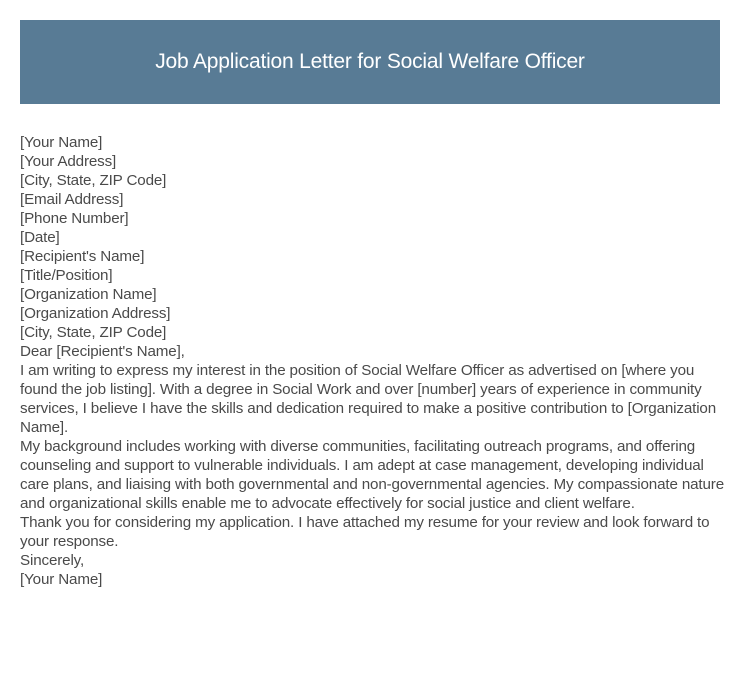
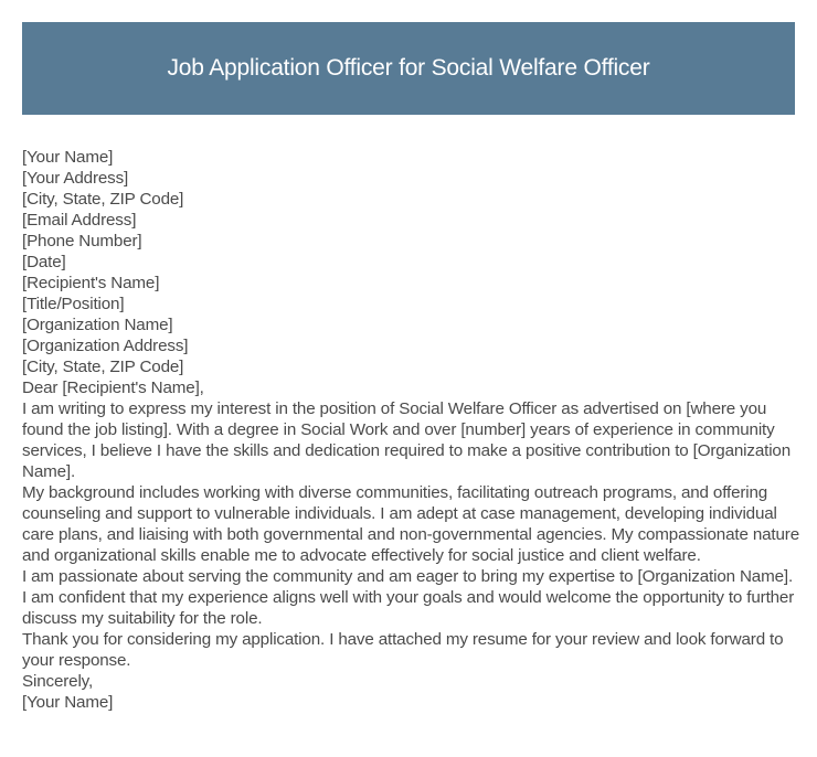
- Job Application Letter for Social Welfare Officer
+ Job Application Officer for Social Welfare Officer
  [Your Name]
  [Your Address]
  [City, State, ZIP Code]
  [Email Address]
  [Phone Number]
  [Date]
  [Recipient's Name]
  [Title/Position]
  [Organization Name]
  [Organization Address]
  [City, State, ZIP Code]
  Dear [Recipient's Name],
  I am writing to express my interest in the position of Social Welfare Officer as advertised on [where you found the job listing]. With a degree in Social Work and over [number] years of experience in community services, I believe I have the skills and dedication required to make a positive contribution to [Organization Name].
  My background includes working with diverse communities, facilitating outreach programs, and offering counseling and support to vulnerable individuals. I am adept at case management, developing individual care plans, and liaising with both governmental and non-governmental agencies. My compassionate nature and organizational skills enable me to advocate effectively for social justice and client welfare.
+ I am passionate about serving the community and am eager to bring my expertise to [Organization Name]. I am confident that my experience aligns well with your goals and would welcome the opportunity to further discuss my suitability for the role.
  Thank you for considering my application. I have attached my resume for your review and look forward to your response.
  Sincerely,
  [Your Name]
